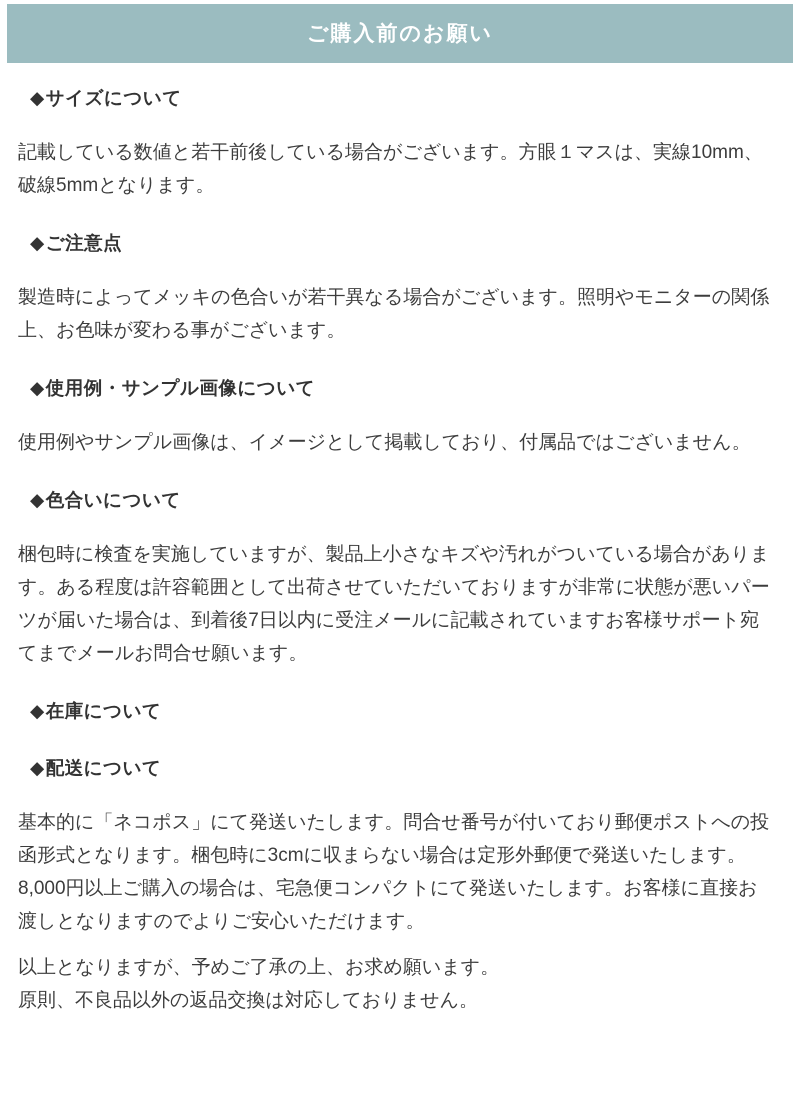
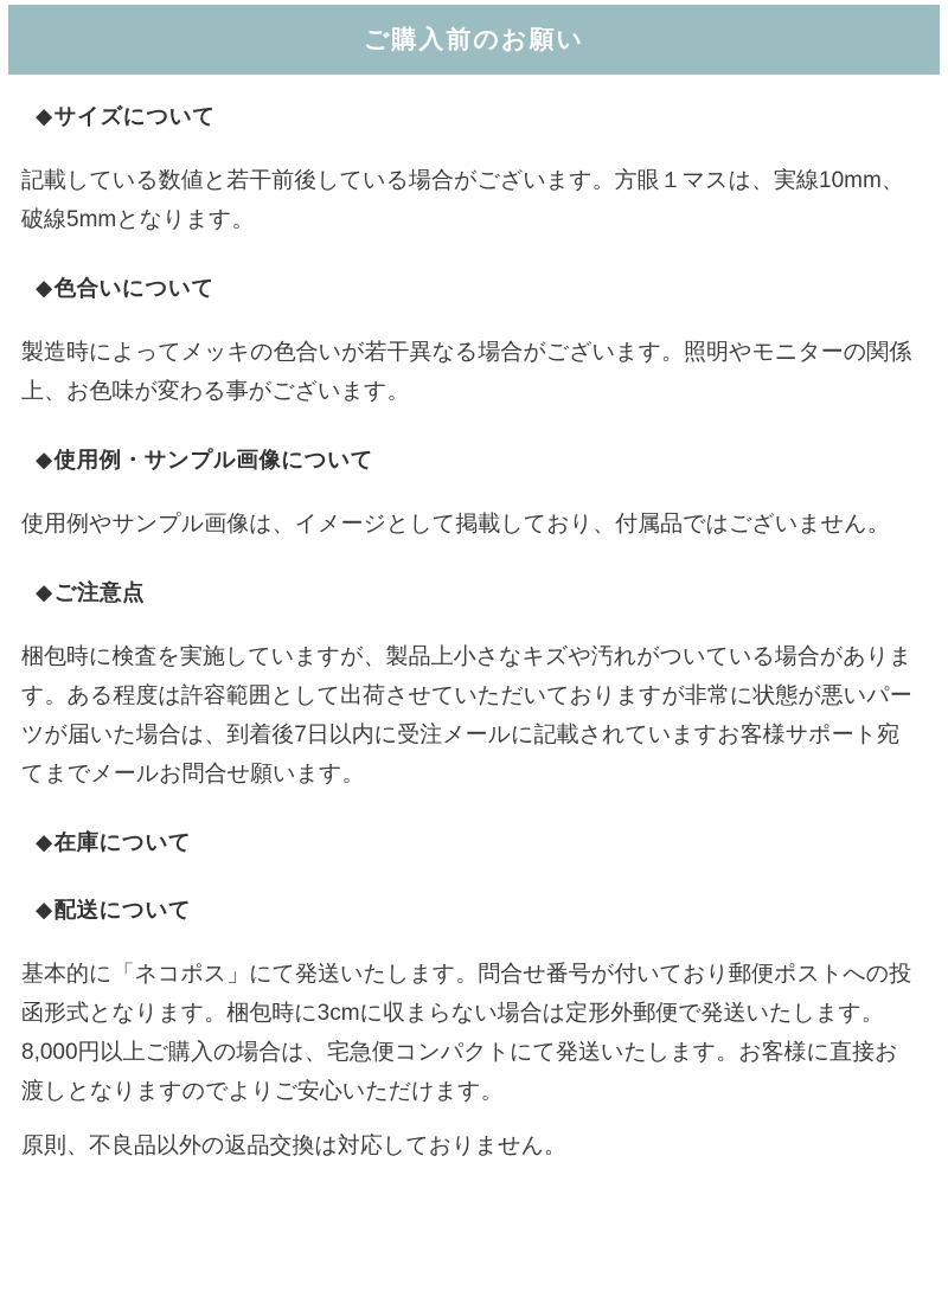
  ご購入前のお願い
  ◆サイズについて
  記載している数値と若干前後している場合がございます。方眼１マスは、実線10mm、破線5mmとなります。
- ◆ご注意点
+ ◆色合いについて
  製造時によってメッキの色合いが若干異なる場合がございます。照明やモニターの関係上、お色味が変わる事がございます。
  ◆使用例・サンプル画像について
  使用例やサンプル画像は、イメージとして掲載しており、付属品ではございません。
- ◆色合いについて
+ ◆ご注意点
  梱包時に検査を実施していますが、製品上小さなキズや汚れがついている場合があります。ある程度は許容範囲として出荷させていただいておりますが非常に状態が悪いパーツが届いた場合は、到着後7日以内に受注メールに記載されていますお客様サポート宛てまでメールお問合せ願います。
  ◆在庫について
  ◆配送について
  基本的に「ネコポス」にて発送いたします。問合せ番号が付いており郵便ポストへの投函形式となります。梱包時に3cmに収まらない場合は定形外郵便で発送いたします。
  8,000円以上ご購入の場合は、宅急便コンパクトにて発送いたします。お客様に直接お渡しとなりますのでよりご安心いただけます。
- 以上となりますが、予めご了承の上、お求め願います。
  原則、不良品以外の返品交換は対応しておりません。
